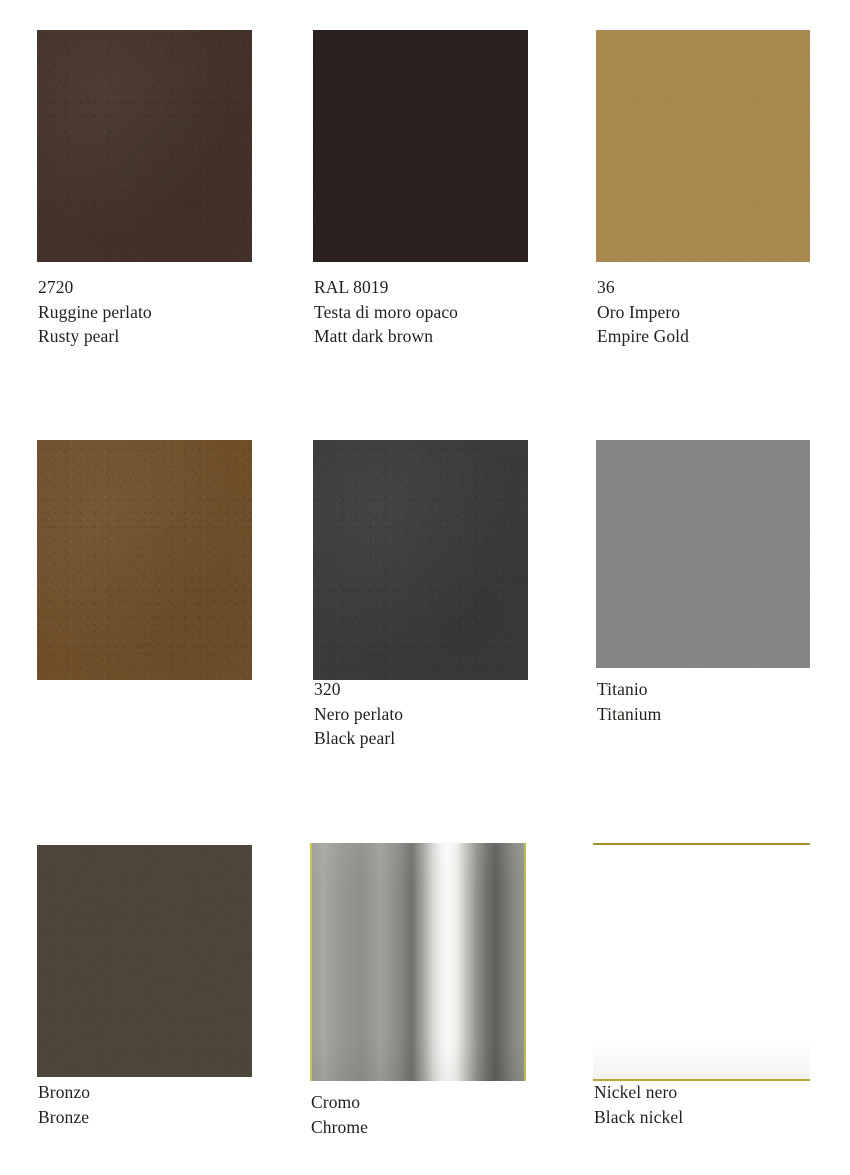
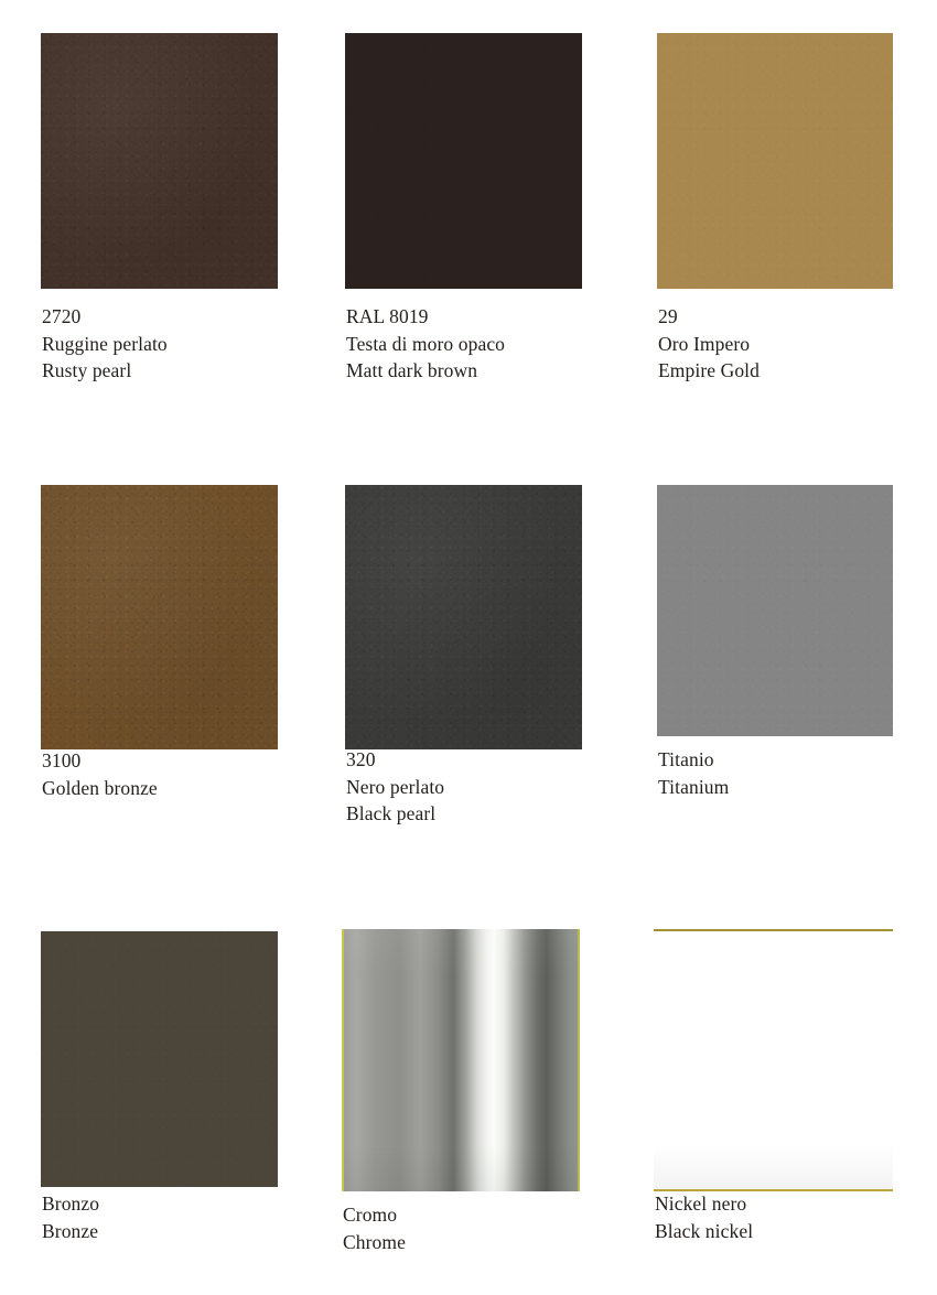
  2720
  Ruggine perlato
  Rusty pearl
  RAL 8019
  Testa di moro opaco
  Matt dark brown
- 36
+ 29
  Oro Impero
  Empire Gold
+ 3100
+ Golden bronze
  320
  Nero perlato
  Black pearl
  Titanio
  Titanium
  Bronzo
  Bronze
  Cromo
  Chrome
  Nickel nero
  Black nickel
